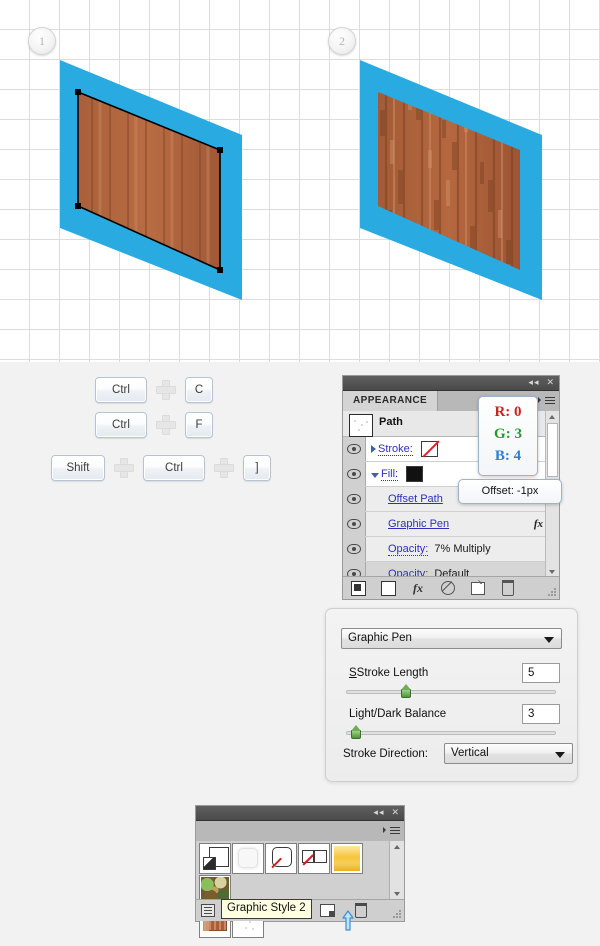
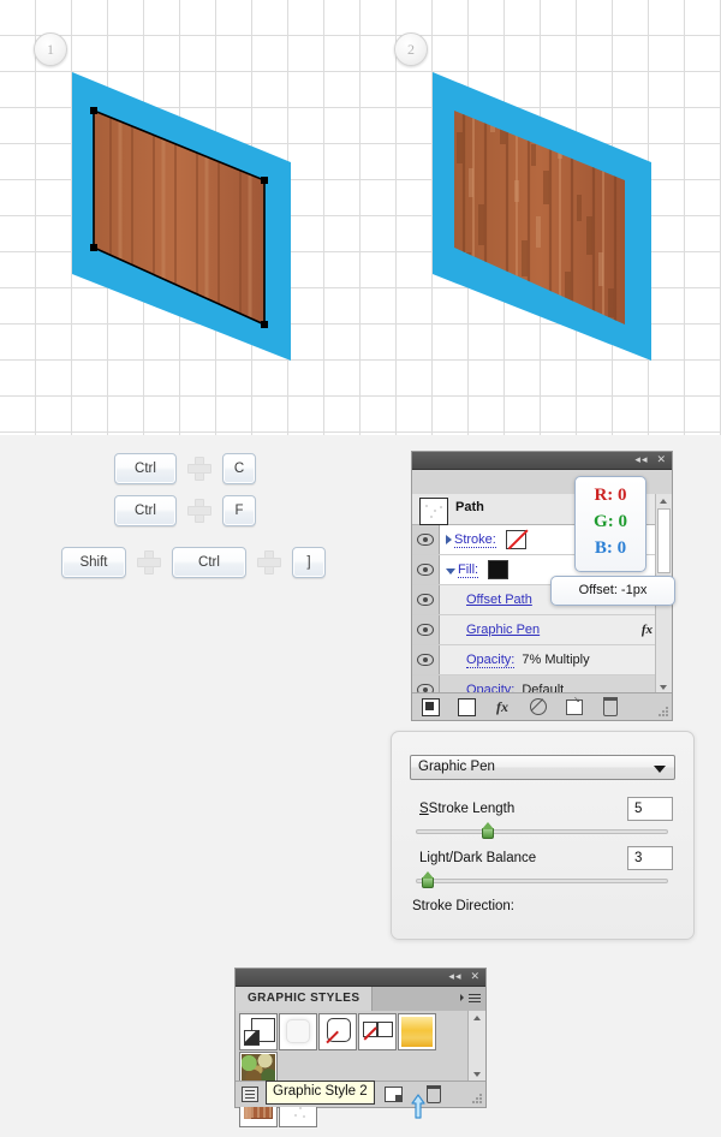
  1
  2
  Ctrl
  C
  Ctrl
  F
  Shift
  Ctrl
  ]
  ◂◂ ✕
- APPEARANCE
  Path
  Stroke:
  Fill:
  Offset Path
  Graphic Pen
  fx
  Opacity:
  7% Multiply
  Opacity:
  Default
  fx
  R: 0
- G: 3
+ G: 0
- B: 4
+ B: 0
  Offset: -1px
  Graphic Pen
  SStroke Length
  5
  Light/Dark Balance
  3
  Stroke Direction:
- Vertical
  ◂◂ ✕
+ GRAPHIC STYLES
  Graphic Style 2
